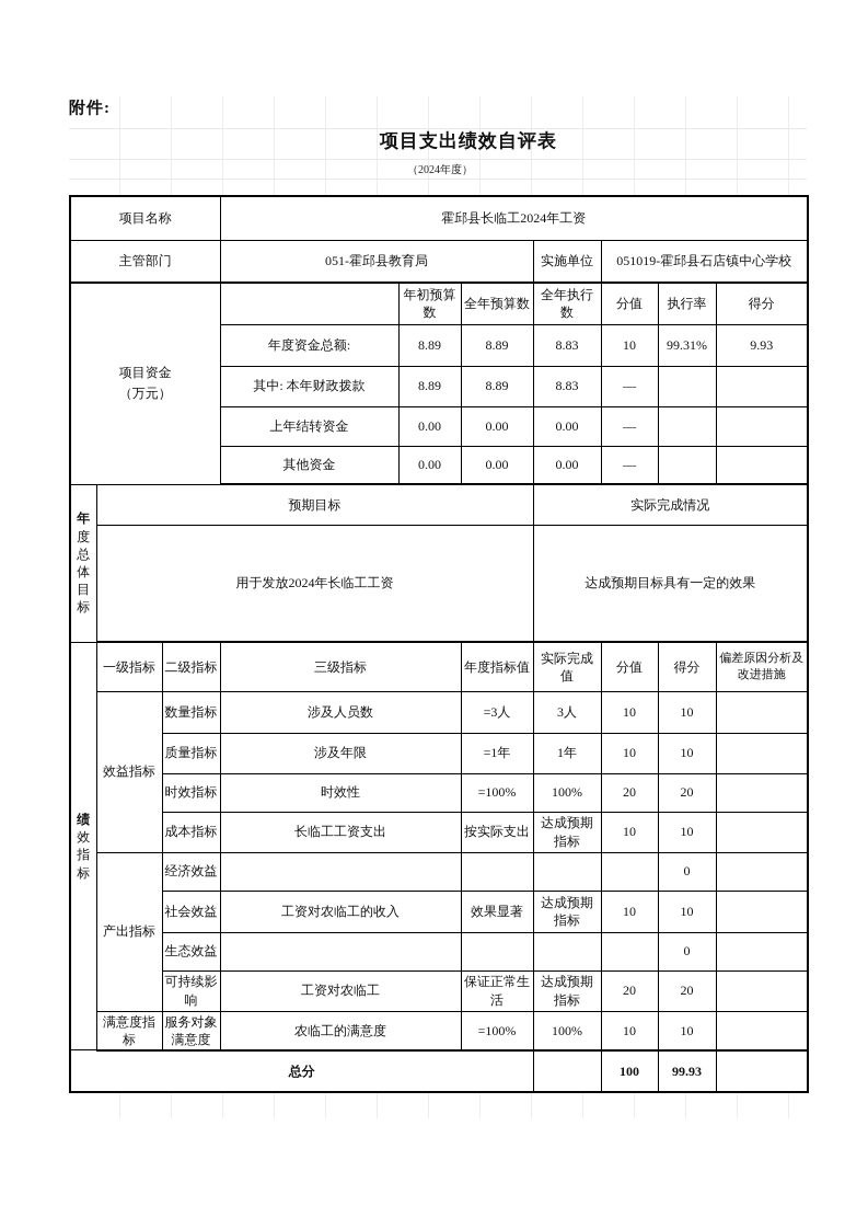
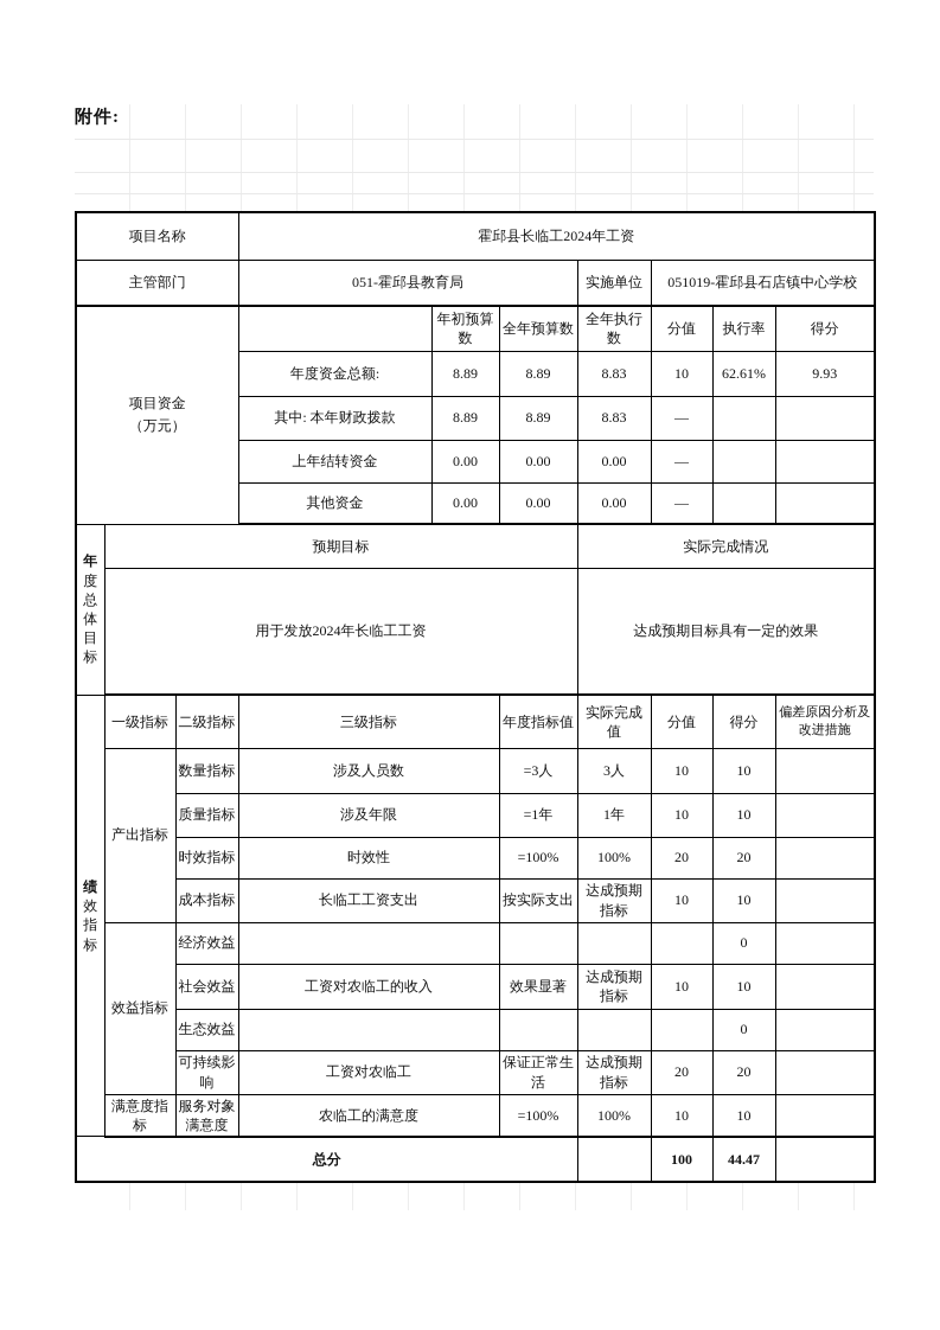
  附件:
- 项目支出绩效自评表
- （2024年度）
  项目名称	霍邱县长临工2024年工资
  主管部门	051-霍邱县教育局	实施单位	051019-霍邱县石店镇中心学校
  项目资金 （万元）		年初预算数	全年预算数	全年执行数	分值	执行率	得分
- 年度资金总额:	8.89	8.89	8.83	10	99.31%	9.93
+ 年度资金总额:	8.89	8.89	8.83	10	62.61%	9.93
  其中: 本年财政拨款	8.89	8.89	8.83	—
  上年结转资金	0.00	0.00	0.00	—
  其他资金	0.00	0.00	0.00	—
  年度总体目标	预期目标	实际完成情况
  用于发放2024年长临工工资	达成预期目标具有一定的效果
  绩效指标	一级指标	二级指标	三级指标	年度指标值	实际完成值	分值	得分	偏差原因分析及改进措施
- 效益指标	数量指标	涉及人员数	=3人	3人	10	10
+ 产出指标	数量指标	涉及人员数	=3人	3人	10	10
  质量指标	涉及年限	=1年	1年	10	10
  时效指标	时效性	=100%	100%	20	20
  成本指标	长临工工资支出	按实际支出	达成预期指标	10	10
- 产出指标	经济效益					0
+ 效益指标	经济效益					0
  社会效益	工资对农临工的收入	效果显著	达成预期指标	10	10
  生态效益					0
  可持续影响	工资对农临工	保证正常生活	达成预期指标	20	20
  满意度指标	服务对象满意度	农临工的满意度	=100%	100%	10	10
- 总分		100	99.93
+ 总分		100	44.47
